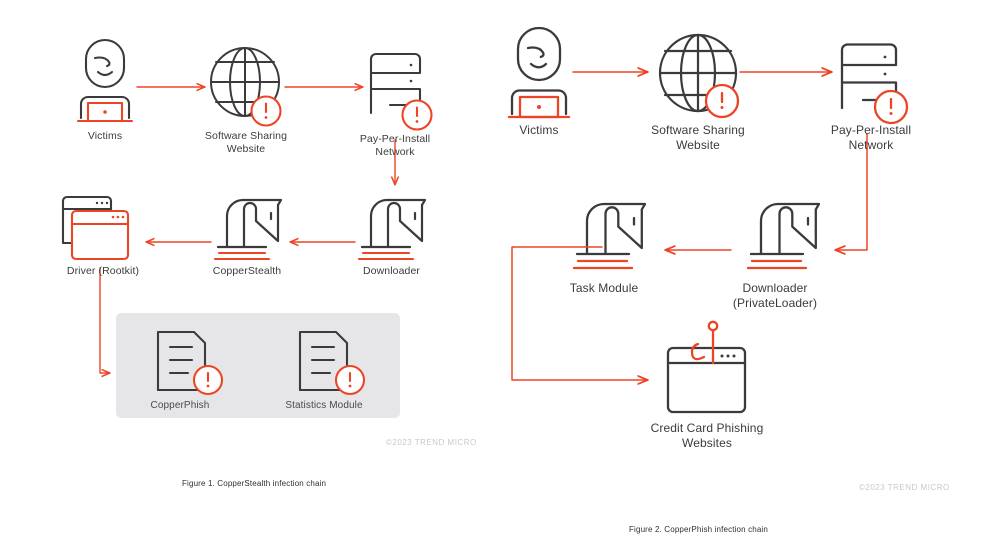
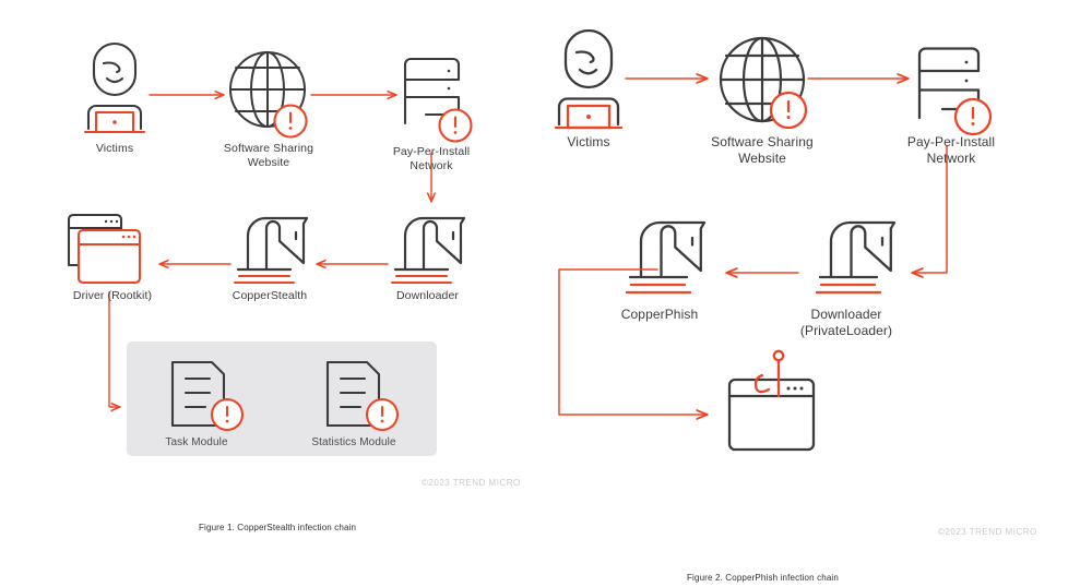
  Victims
  Software Sharing
  Website
  Pay-Per-Install
  Network
  Downloader
  CopperStealth
  Driver (Rootkit)
- CopperPhish
+ Task Module
  Statistics Module
  ©2023 TREND MICRO
  Figure 1. CopperStealth infection chain
  Victims
  Software Sharing
  Website
  Pay-Per-Install
  Network
  Downloader
  (PrivateLoader)
- Task Module
+ CopperPhish
- Credit Card Phishing
- Websites
  ©2023 TREND MICRO
  Figure 2. CopperPhish infection chain
